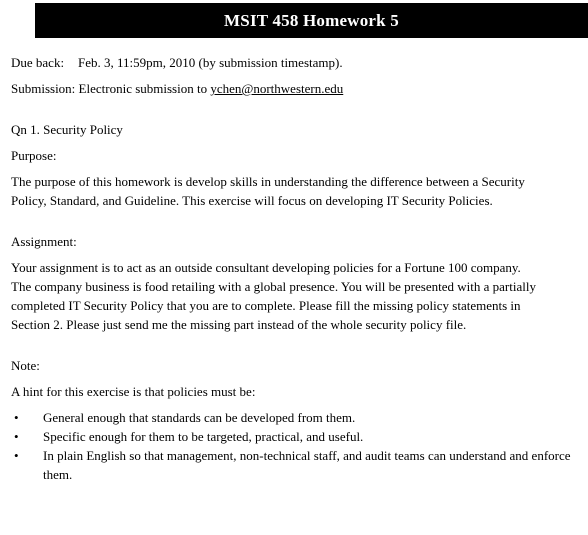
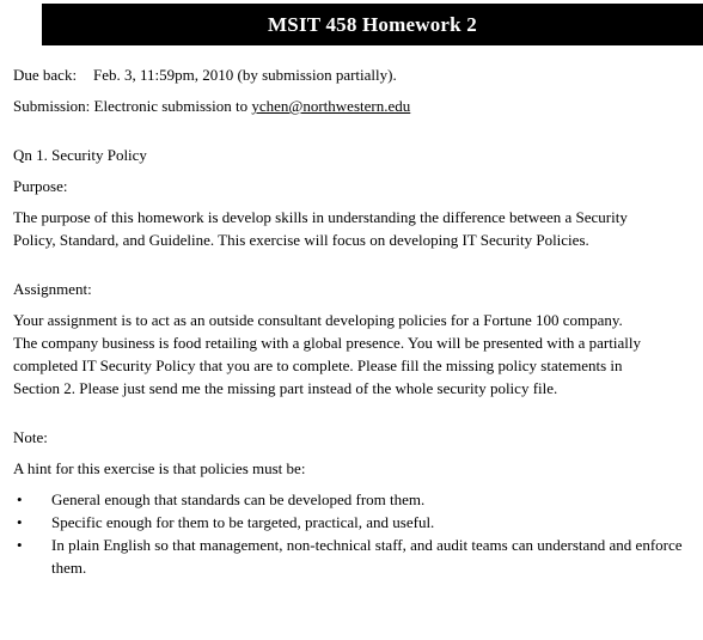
- MSIT 458 Homework 5
+ MSIT 458 Homework 2
- Due back: Feb. 3, 11:59pm, 2010 (by submission timestamp).
+ Due back: Feb. 3, 11:59pm, 2010 (by submission partially).
  Submission: Electronic submission to ychen@northwestern.edu
  Qn 1. Security Policy
  Purpose:
  The purpose of this homework is develop skills in understanding the difference between a Security Policy, Standard, and Guideline. This exercise will focus on developing IT Security Policies.
  Assignment:
  Your assignment is to act as an outside consultant developing policies for a Fortune 100 company. The company business is food retailing with a global presence. You will be presented with a partially completed IT Security Policy that you are to complete. Please fill the missing policy statements in Section 2. Please just send me the missing part instead of the whole security policy file.
  Note:
  A hint for this exercise is that policies must be:
  •
  General enough that standards can be developed from them.
  •
  Specific enough for them to be targeted, practical, and useful.
  •
  In plain English so that management, non-technical staff, and audit teams can understand and enforce them.
